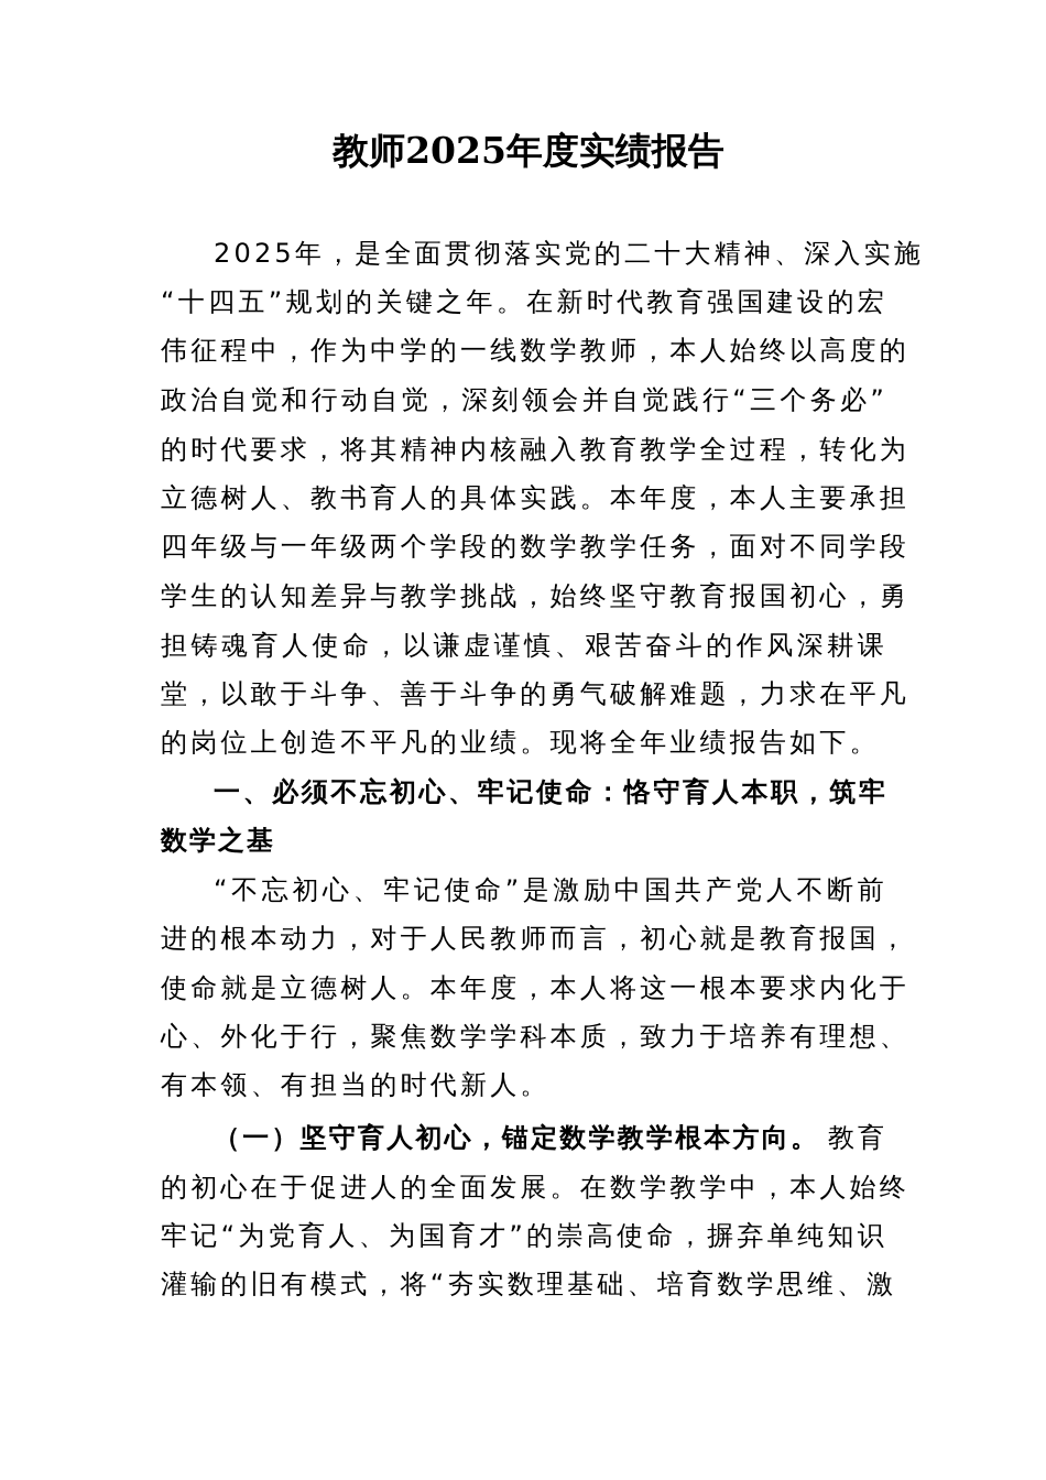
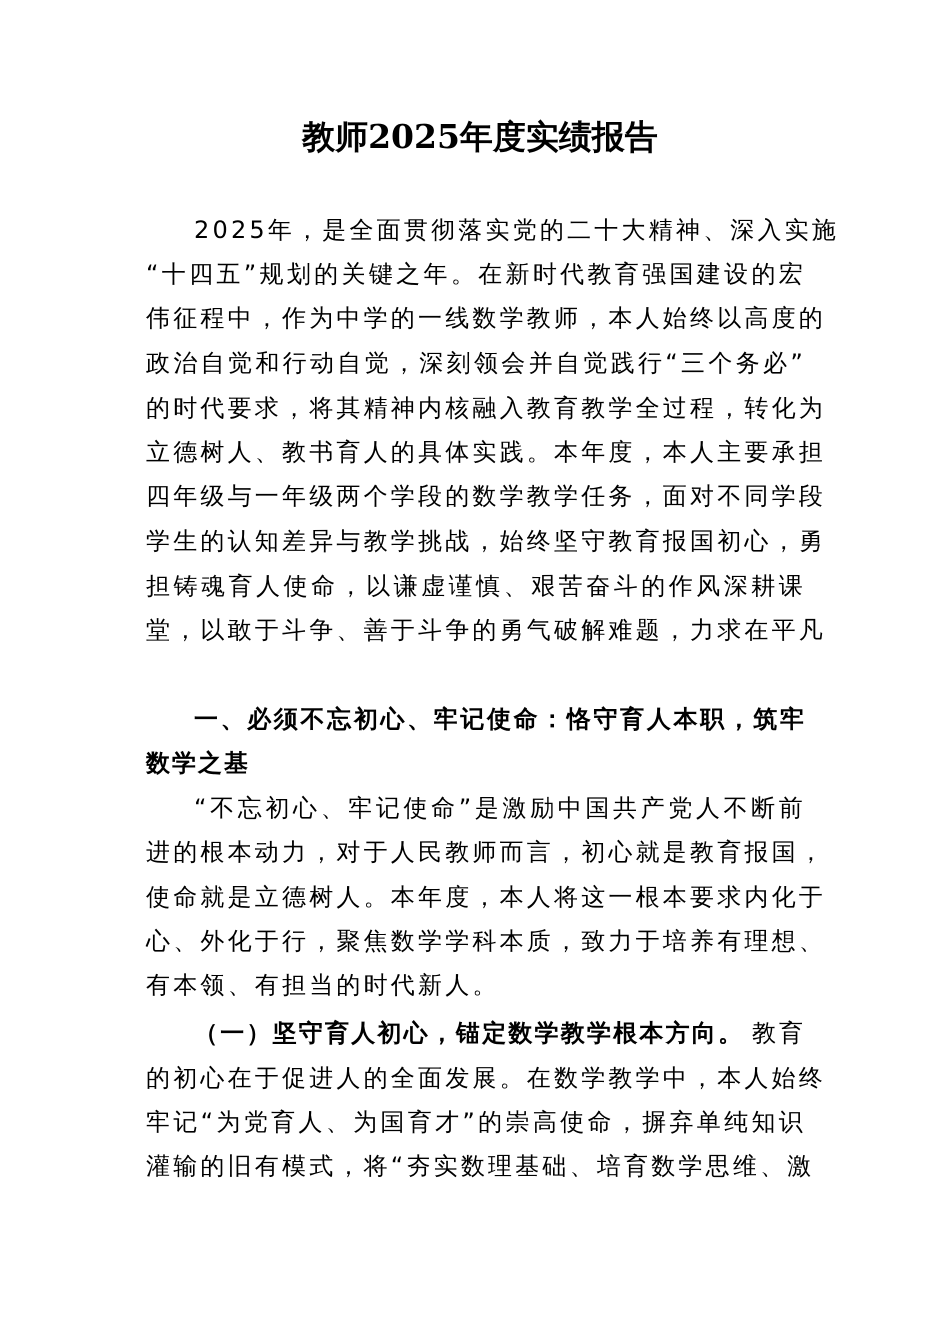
  教师2025年度实绩报告
  2025年，是全面贯彻落实党的二十大精神、深入实施
  “十四五”规划的关键之年。在新时代教育强国建设的宏
  伟征程中，作为中学的一线数学教师，本人始终以高度的
  政治自觉和行动自觉，深刻领会并自觉践行“三个务必”
  的时代要求，将其精神内核融入教育教学全过程，转化为
  立德树人、教书育人的具体实践。本年度，本人主要承担
  四年级与一年级两个学段的数学教学任务，面对不同学段
  学生的认知差异与教学挑战，始终坚守教育报国初心，勇
  担铸魂育人使命，以谦虚谨慎、艰苦奋斗的作风深耕课
  堂，以敢于斗争、善于斗争的勇气破解难题，力求在平凡
- 的岗位上创造不平凡的业绩。现将全年业绩报告如下。
  一、必须不忘初心、牢记使命：恪守育人本职，筑牢
  数学之基
  “不忘初心、牢记使命”是激励中国共产党人不断前
  进的根本动力，对于人民教师而言，初心就是教育报国，
  使命就是立德树人。本年度，本人将这一根本要求内化于
  心、外化于行，聚焦数学学科本质，致力于培养有理想、
  有本领、有担当的时代新人。
  （一）坚守育人初心，锚定数学教学根本方向。
  教育
  的初心在于促进人的全面发展。在数学教学中，本人始终
  牢记“为党育人、为国育才”的崇高使命，摒弃单纯知识
  灌输的旧有模式，将“夯实数理基础、培育数学思维、激
